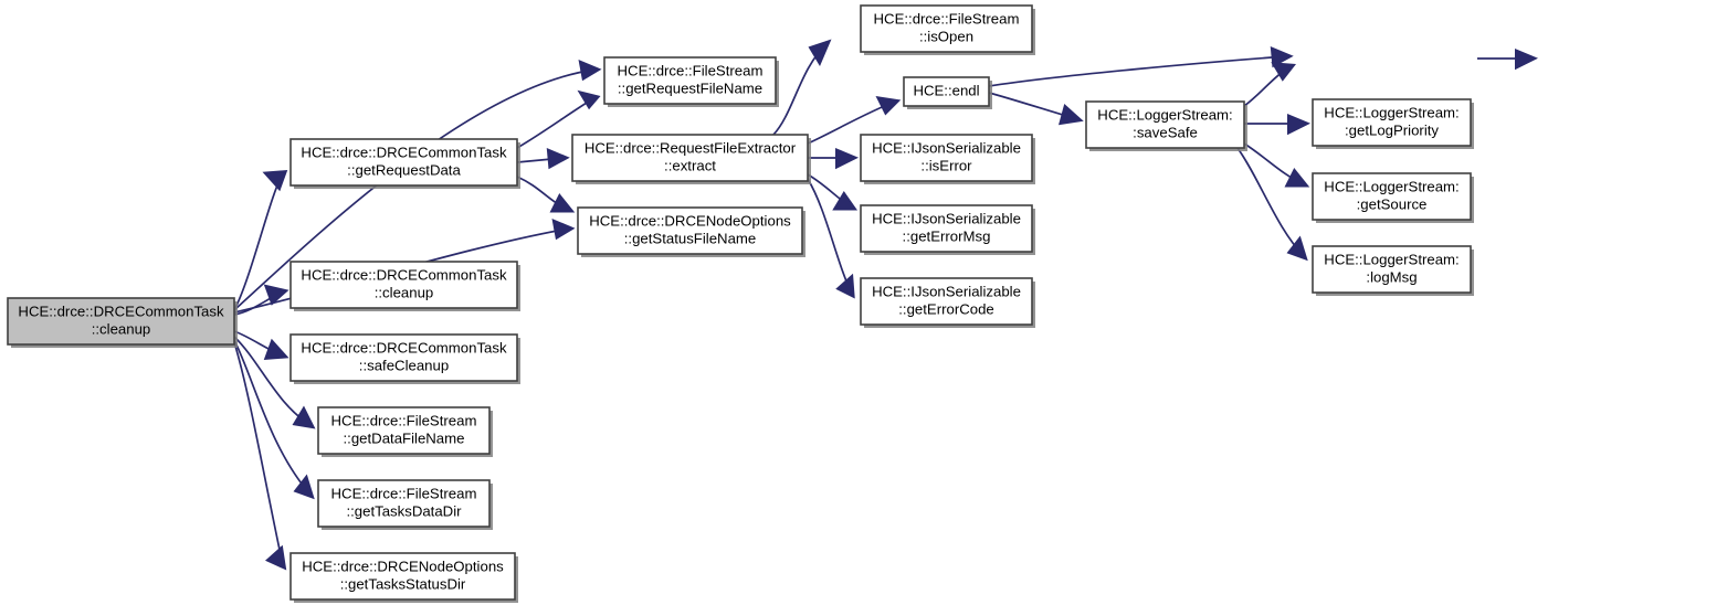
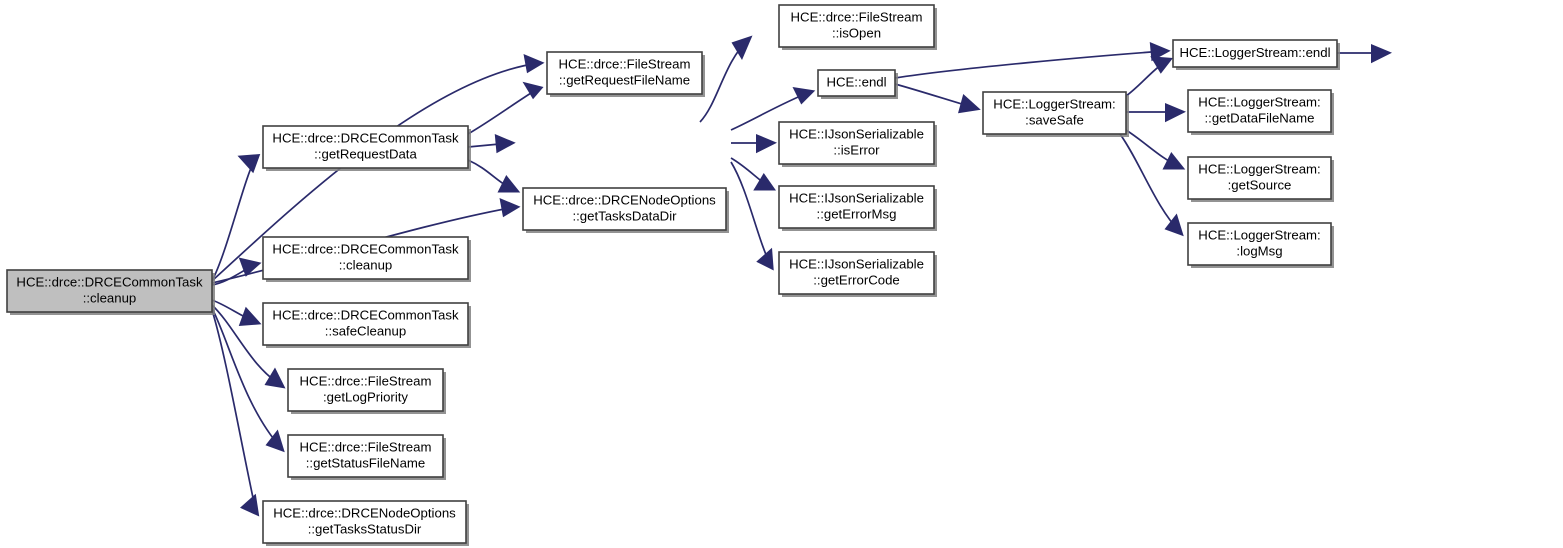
  HCE::drce::DRCECommonTask
  ::cleanup
  HCE::drce::DRCECommonTask
  ::getRequestData
  HCE::drce::DRCECommonTask
  ::cleanup
  HCE::drce::DRCECommonTask
  ::safeCleanup
  HCE::drce::FileStream
- ::getDataFileName
+ :getLogPriority
  HCE::drce::FileStream
- ::getTasksDataDir
+ ::getStatusFileName
  HCE::drce::DRCENodeOptions
  ::getTasksStatusDir
  HCE::drce::FileStream
  ::getRequestFileName
- HCE::drce::RequestFileExtractor
- ::extract
  HCE::drce::DRCENodeOptions
- ::getStatusFileName
+ ::getTasksDataDir
  HCE::drce::FileStream
  ::isOpen
  HCE::endl
  HCE::IJsonSerializable
  ::isError
  HCE::IJsonSerializable
  ::getErrorMsg
  HCE::IJsonSerializable
  ::getErrorCode
  HCE::LoggerStream:
  :saveSafe
+ HCE::LoggerStream::endl
  HCE::LoggerStream:
- :getLogPriority
+ ::getDataFileName
  HCE::LoggerStream:
  :getSource
  HCE::LoggerStream:
  :logMsg
